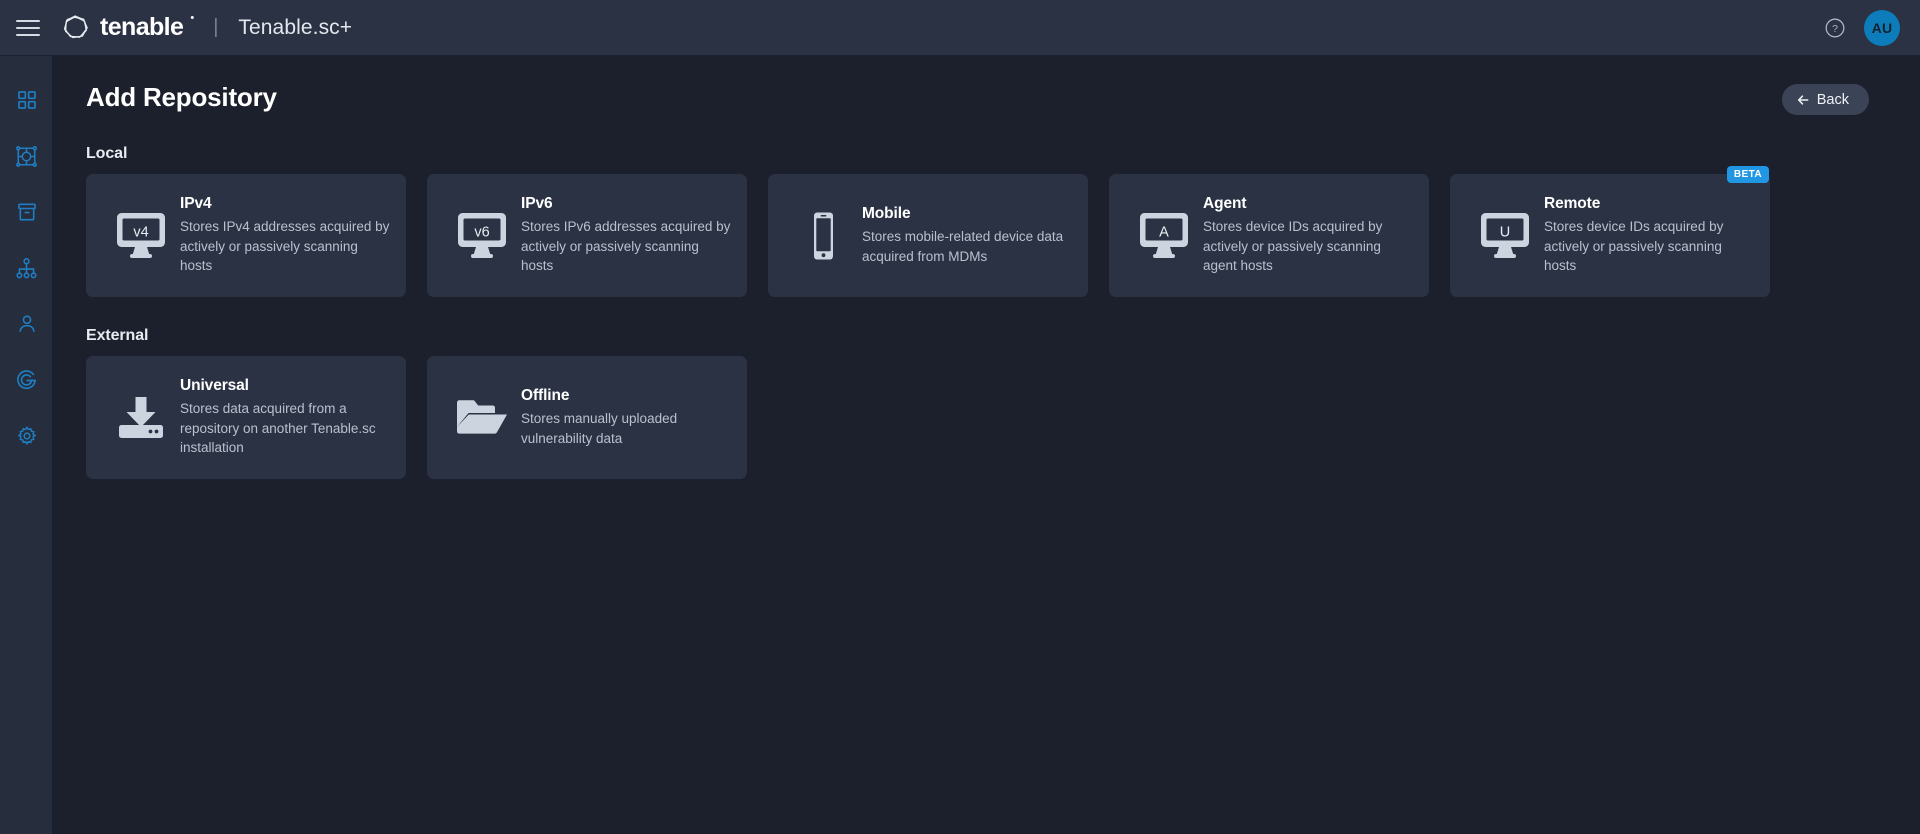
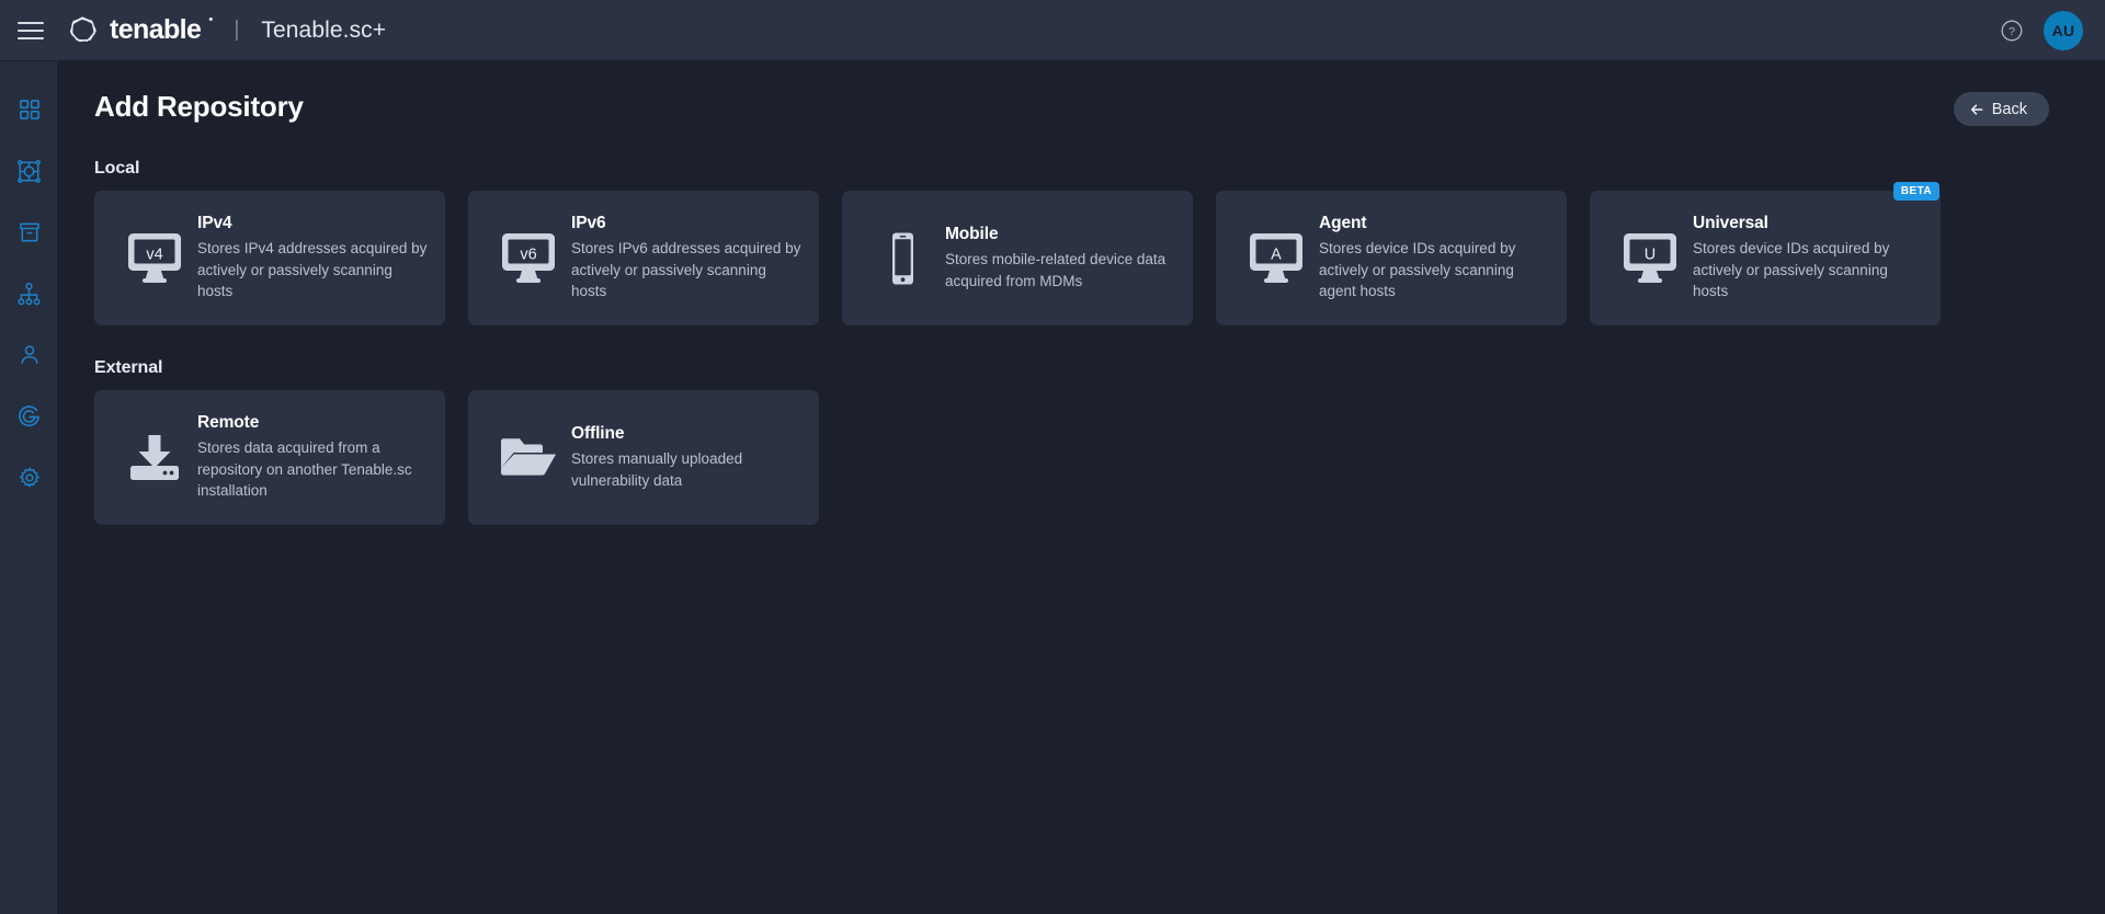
  tenable
  •
  |
  Tenable.sc+
  ?
  AU
  Add Repository
  Back
  Local
  v4
  IPv4
  Stores IPv4 addresses acquired by actively or passively scanning hosts
  v6
  IPv6
  Stores IPv6 addresses acquired by actively or passively scanning hosts
  Mobile
  Stores mobile-related device data acquired from MDMs
  A
  Agent
  Stores device IDs acquired by actively or passively scanning agent hosts
  BETA
  U
- Remote
+ Universal
  Stores device IDs acquired by actively or passively scanning hosts
  External
- Universal
+ Remote
  Stores data acquired from a repository on another Tenable.sc installation
  Offline
  Stores manually uploaded vulnerability data
